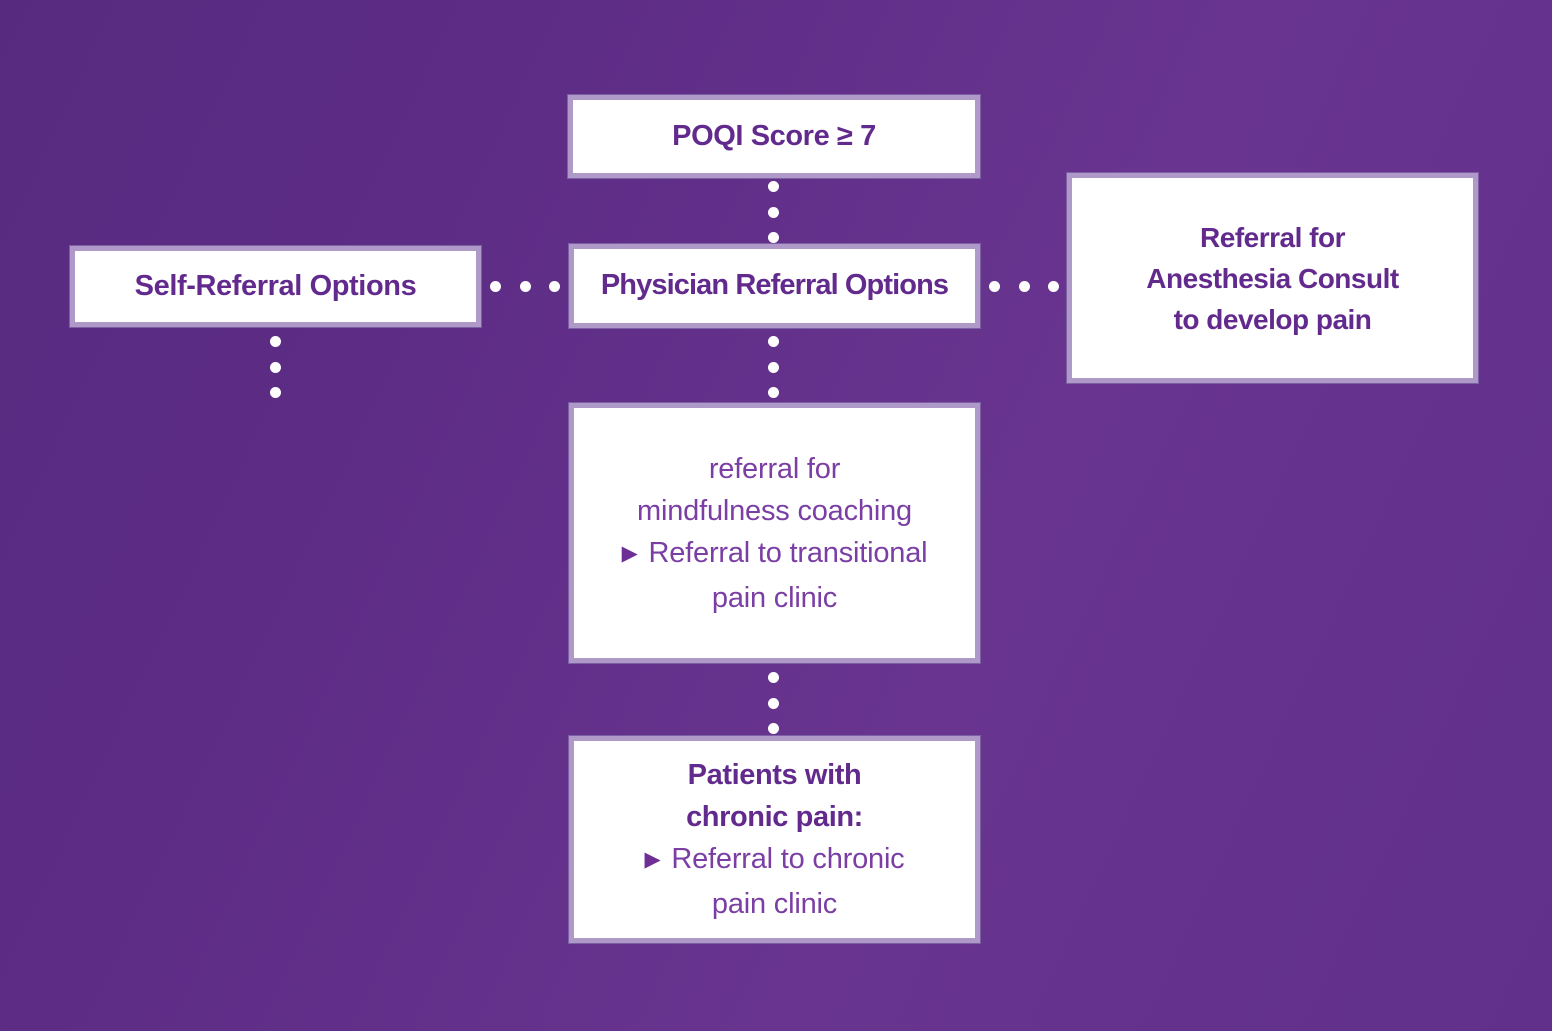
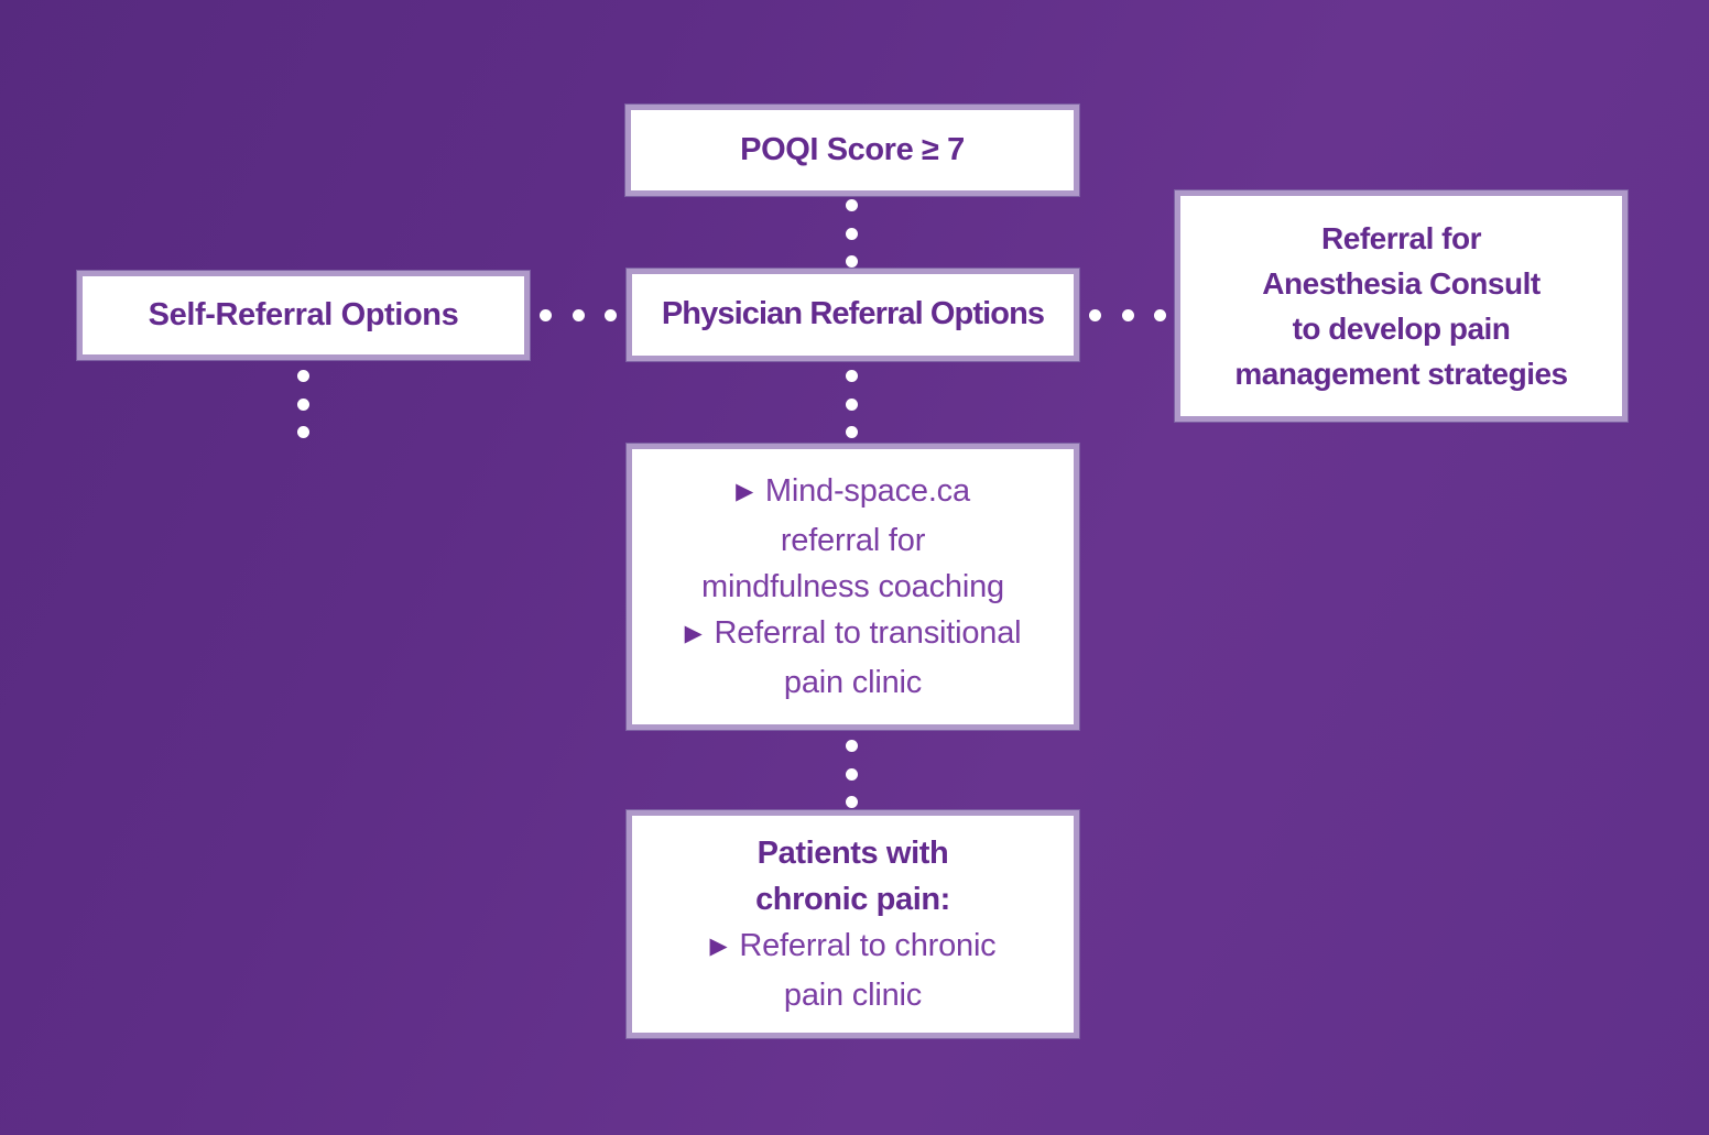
  POQI Score ≥ 7
  Self-Referral Options
  Physician Referral Options
  Referral for
  Anesthesia Consult
  to develop pain
+ management strategies
+ ▶ Mind-space.ca
  referral for
  mindfulness coaching
  ▶ Referral to transitional
  pain clinic
  Patients with
  chronic pain:
  ▶ Referral to chronic
  pain clinic
